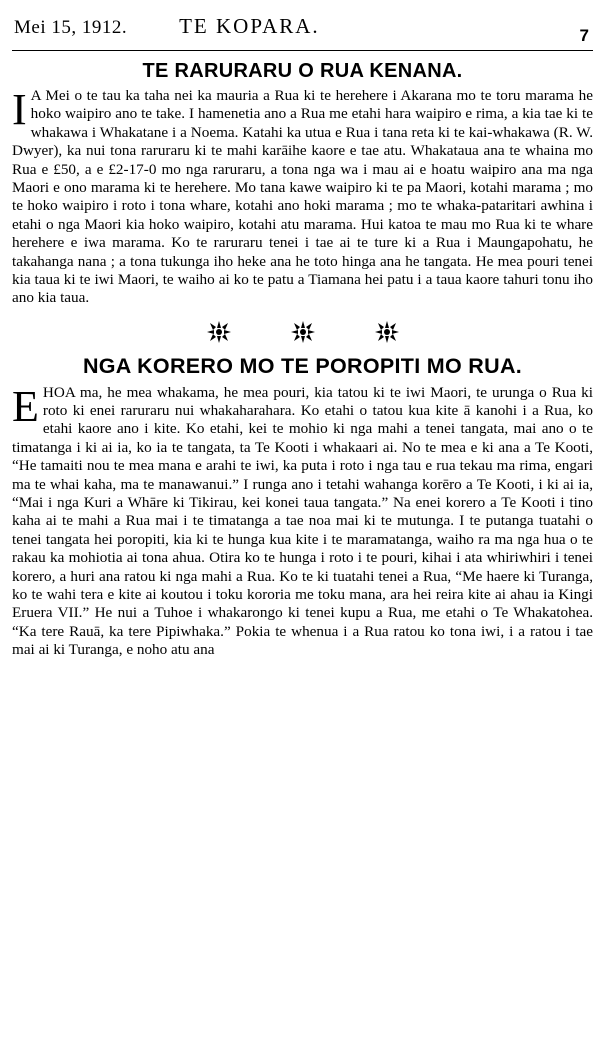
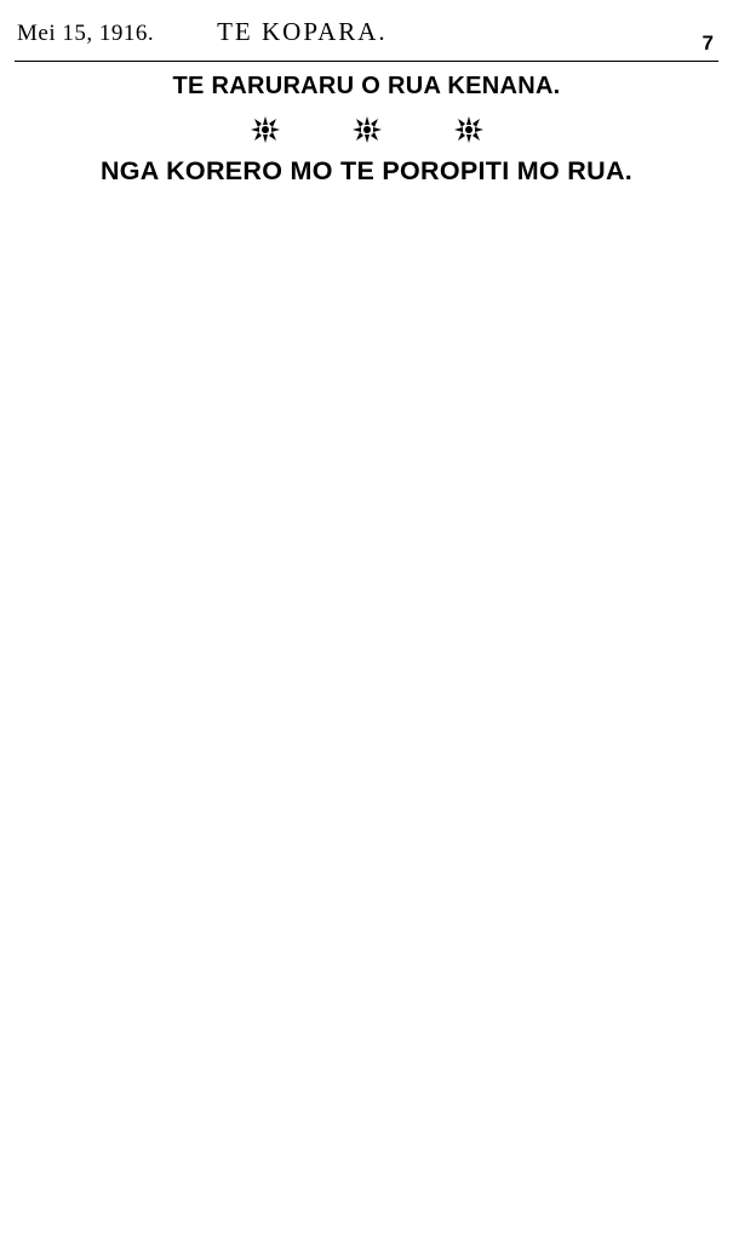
- Mei 15, 1912.
+ Mei 15, 1916.
  TE KOPARA.
  7
  TE RARURARU O RUA KENANA.
- I
- A Mei o te tau ka taha nei ka mauria a Rua ki te herehere i Akarana mo te toru marama he hoko waipiro ano te take. I hamenetia ano a Rua me etahi hara waipiro e rima, a kia tae ki te whakawa i Whakatane i a Noema. Katahi ka utua e Rua i tana reta ki te kai-whakawa (R. W. Dwyer), ka nui tona raruraru ki te mahi karāihe kaore e tae atu. Whakataua ana te whaina mo Rua e £50, a e £2-17-0 mo nga raruraru, a tona nga wa i mau ai e hoatu waipiro ana ma nga Maori e ono marama ki te herehere. Mo tana kawe waipiro ki te pa Maori, kotahi marama ; mo te hoko waipiro i roto i tona whare, kotahi ano hoki marama ; mo te whaka-pataritari awhina i etahi o nga Maori kia hoko waipiro, kotahi atu marama. Hui katoa te mau mo Rua ki te whare herehere e iwa marama. Ko te raruraru tenei i tae ai te ture ki a Rua i Maungapohatu, he takahanga nana ; a tona tukunga iho heke ana he toto hinga ana he tangata. He mea pouri tenei kia taua ki te iwi Maori, te waiho ai ko te patu a Tiamana hei patu i a taua kaore tahuri tonu iho ano kia taua.
  NGA KORERO MO TE POROPITI MO RUA.
- E
- HOA ma, he mea whakama, he mea pouri, kia tatou ki te iwi Maori, te urunga o Rua ki roto ki enei raruraru nui whakaharahara. Ko etahi o tatou kua kite ā kanohi i a Rua, ko etahi kaore ano i kite. Ko etahi, kei te mohio ki nga mahi a tenei tangata, mai ano o te timatanga i ki ai ia, ko ia te tangata, ta Te Kooti i whakaari ai. No te mea e ki ana a Te Kooti, “He tamaiti nou te mea mana e arahi te iwi, ka puta i roto i nga tau e rua tekau ma rima, engari ma te whai kaha, ma te manawanui.” I runga ano i tetahi wahanga korēro a Te Kooti, i ki ai ia, “Mai i nga Kuri a Whāre ki Tikirau, kei konei taua tangata.” Na enei korero a Te Kooti i tino kaha ai te mahi a Rua mai i te timatanga a tae noa mai ki te mutunga. I te putanga tuatahi o tenei tangata hei poropiti, kia ki te hunga kua kite i te maramatanga, waiho ra ma nga hua o te rakau ka mohiotia ai tona ahua. Otira ko te hunga i roto i te pouri, kihai i ata whiriwhiri i tenei korero, a huri ana ratou ki nga mahi a Rua. Ko te ki tuatahi tenei a Rua, “Me haere ki Turanga, ko te wahi tera e kite ai koutou i toku kororia me toku mana, ara hei reira kite ai ahau ia Kingi Eruera VII.” He nui a Tuhoe i whakarongo ki tenei kupu a Rua, me etahi o Te Whakatohea. “Ka tere Rauā, ka tere Pipiwhaka.” Pokia te whenua i a Rua ratou ko tona iwi, i a ratou i tae mai ai ki Turanga, e noho atu ana
